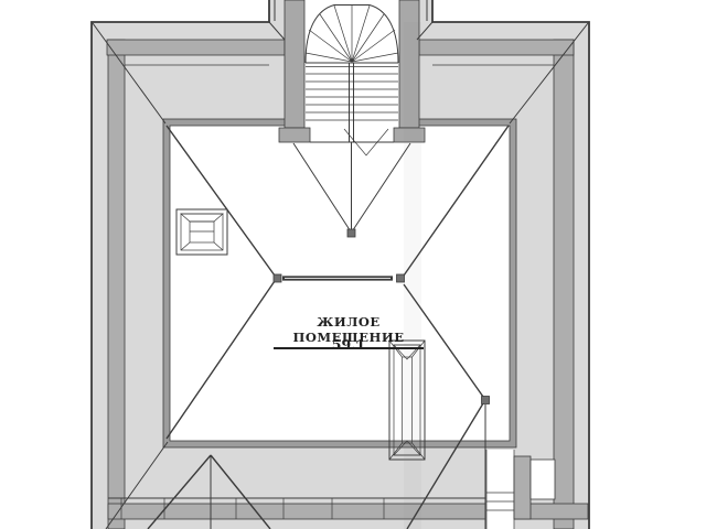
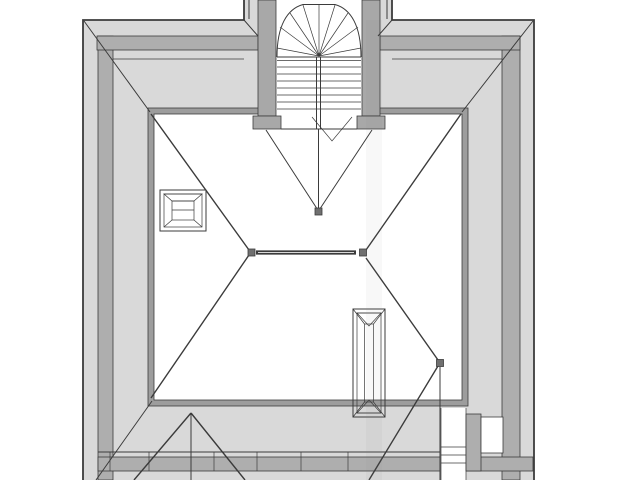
- ЖИЛОЕ ПОМЕЩЕНИЕ
- 59.1
